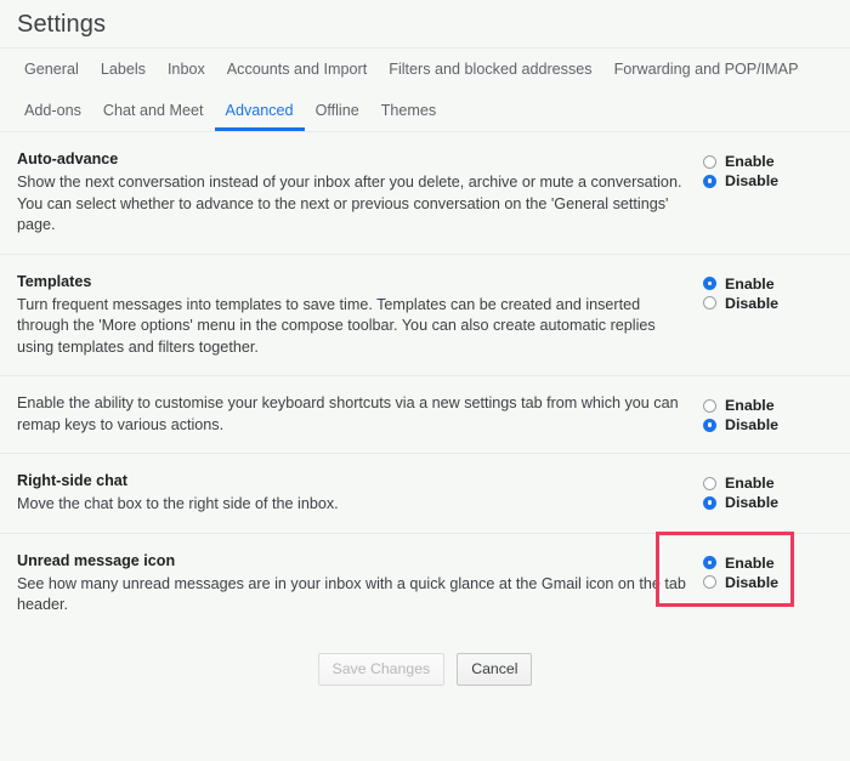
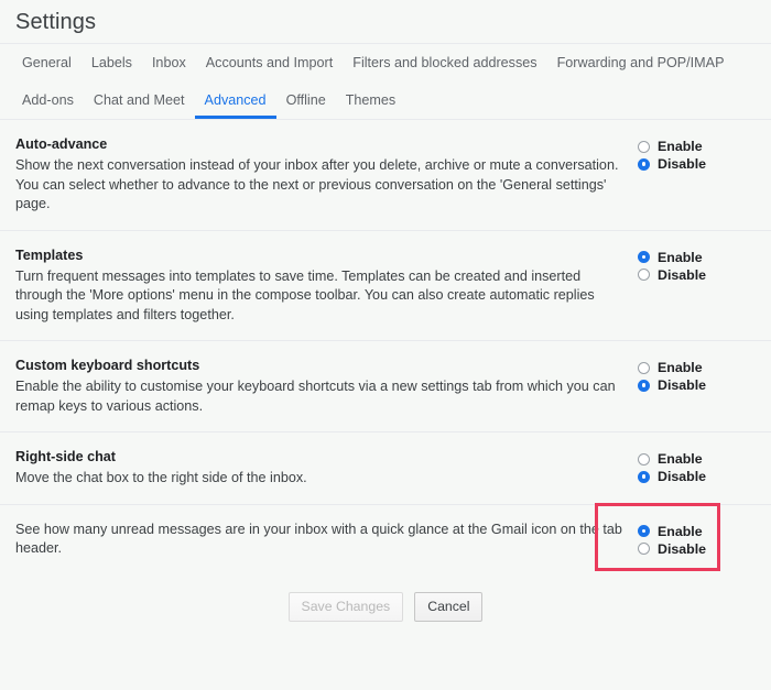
  Settings
  General
  Labels
  Inbox
  Accounts and Import
  Filters and blocked addresses
  Forwarding and POP/IMAP
  Add-ons
  Chat and Meet
  Advanced
  Offline
  Themes
  Auto-advance
  Show the next conversation instead of your inbox after you delete, archive or mute a conversation. You can select whether to advance to the next or previous conversation on the 'General settings' page.
  Enable
  Disable
  Templates
  Turn frequent messages into templates to save time. Templates can be created and inserted through the 'More options' menu in the compose toolbar. You can also create automatic replies using templates and filters together.
  Enable
  Disable
+ Custom keyboard shortcuts
  Enable the ability to customise your keyboard shortcuts via a new settings tab from which you can remap keys to various actions.
  Enable
  Disable
  Right-side chat
  Move the chat box to the right side of the inbox.
  Enable
  Disable
- Unread message icon
  See how many unread messages are in your inbox with a quick glance at the Gmail icon on the tab header.
  Enable
  Disable
  Save Changes
  Cancel
